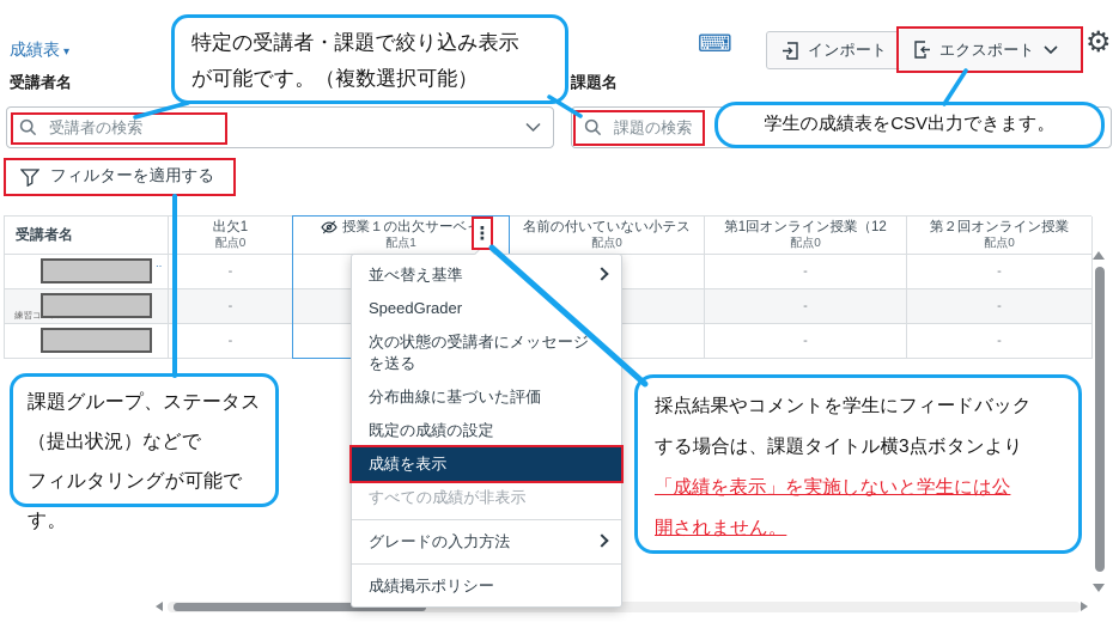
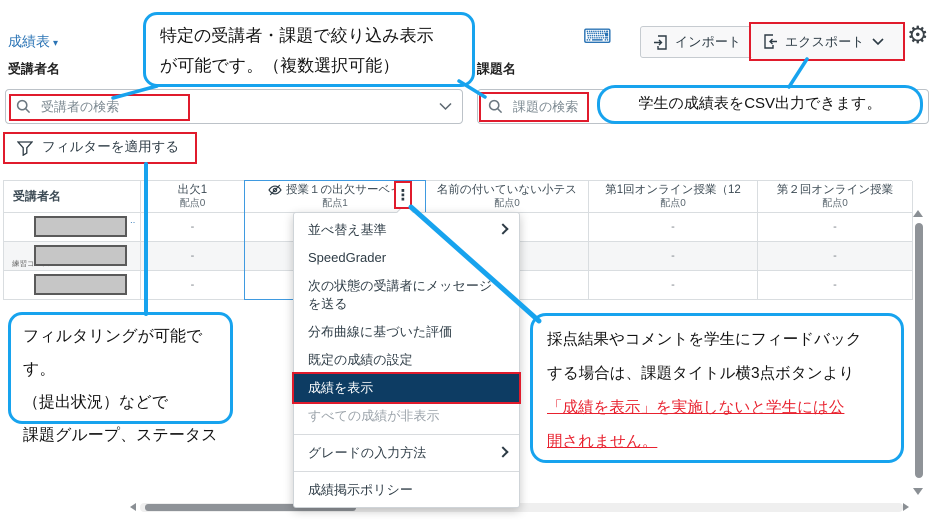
  成績表 ▾
  ⌨
  インポート
  エクスポート
  ⚙
  受講者名
  課題名
  受講者の検索
  課題の検索
  フィルターを適用する
  特定の受講者・課題で絞り込み表示
  が可能です。（複数選択可能）
  学生の成績表をCSV出力できます。
- 課題グループ、ステータス
+ フィルタリングが可能です。
  （提出状況）などで
- フィルタリングが可能です。
+ 課題グループ、ステータス
  採点結果やコメントを学生にフィードバック
  する場合は、課題タイトル横3点ボタンより
  「成績を表示」を実施しないと学生には公
  開されません。
  受講者名
  出欠1
  配点0
  授業１の出欠サーベ
  配点1
  名前の付いていない小テス
  配点0
  第1回オンライン授業（12
  配点0
  第２回オンライン授業
  配点0
  ‥
  -
  -
  -
  -
  -
  -
  -
  -
  -
  ⋮
  並べ替え基準
  SpeedGrader
  次の状態の受講者にメッセージを送る
  分布曲線に基づいた評価
  既定の成績の設定
  成績を表示
  すべての成績が非表示
  グレードの入力方法
  成績掲示ポリシー
